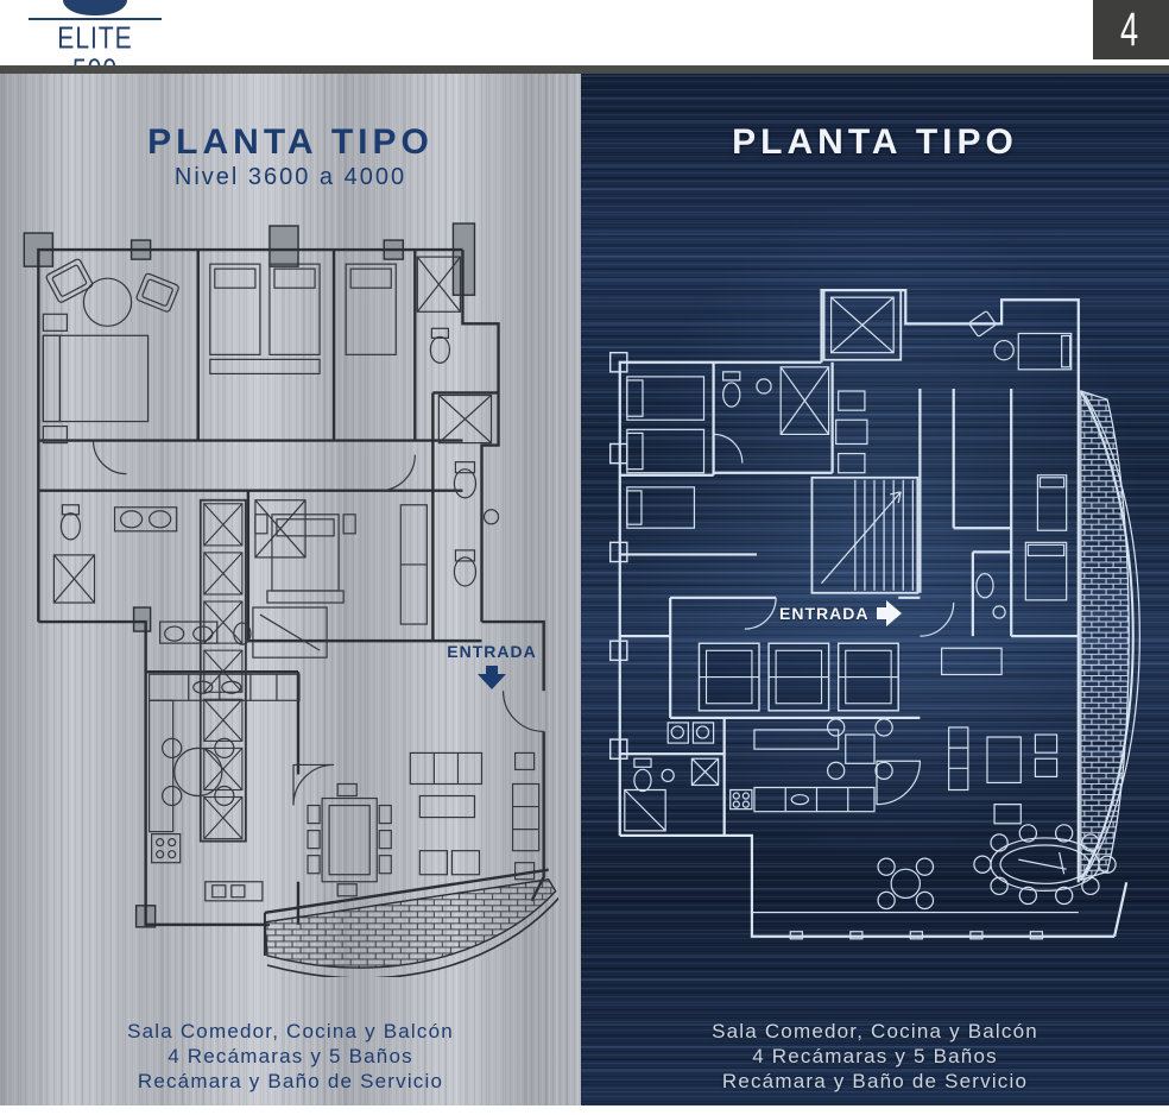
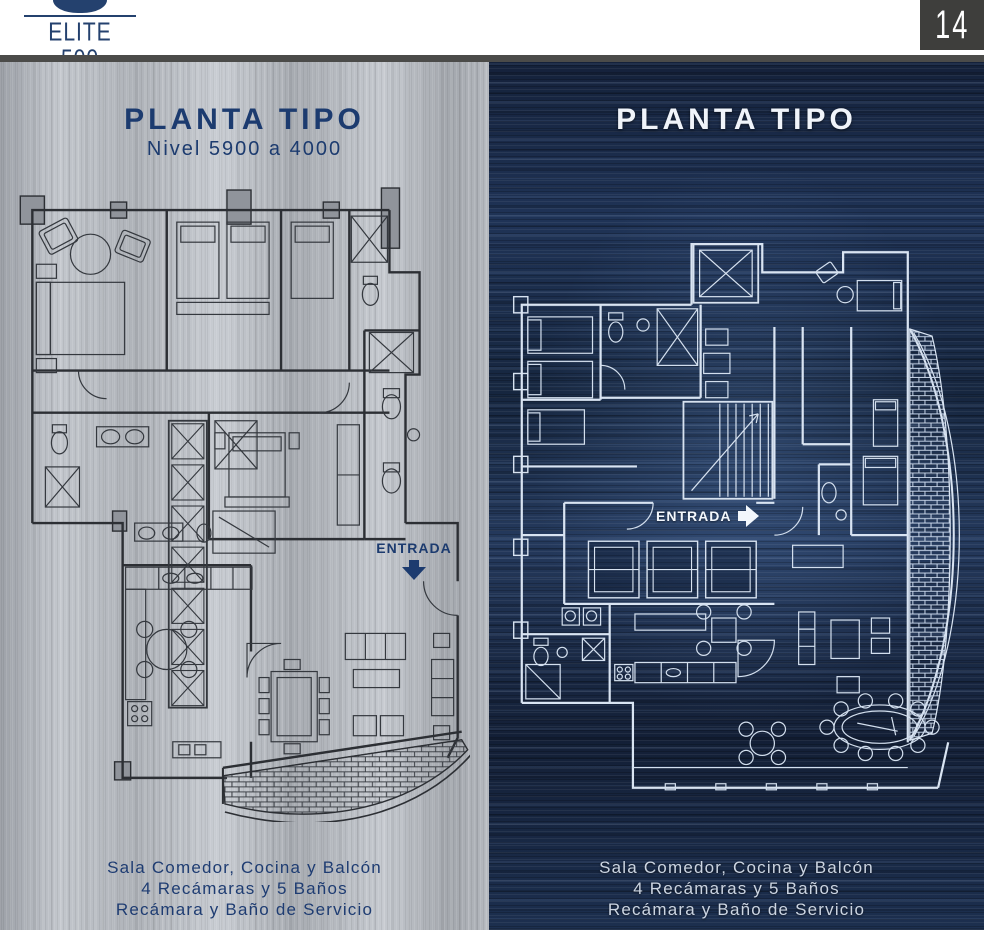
- 4
+ 14
  PLANTA TIPO
- Nivel 3600 a 4000
+ Nivel 5900 a 4000
  ENTRADA
  Sala Comedor, Cocina y Balcón
  4 Recámaras y 5 Baños
  Recámara y Baño de Servicio
  PLANTA TIPO
  ENTRADA
  Sala Comedor, Cocina y Balcón
  4 Recámaras y 5 Baños
  Recámara y Baño de Servicio
